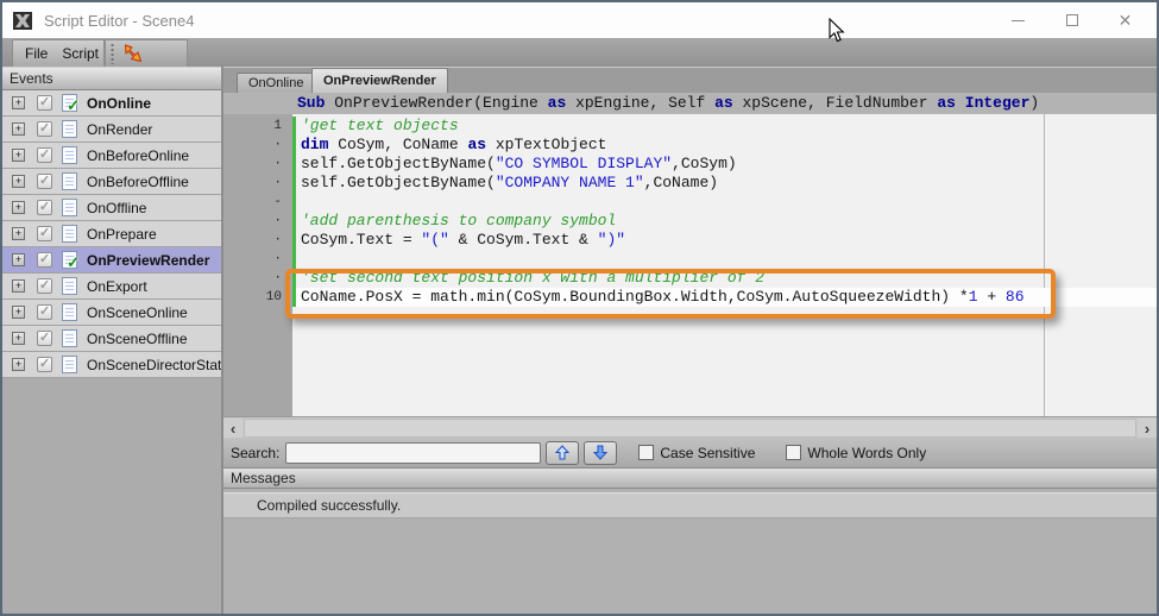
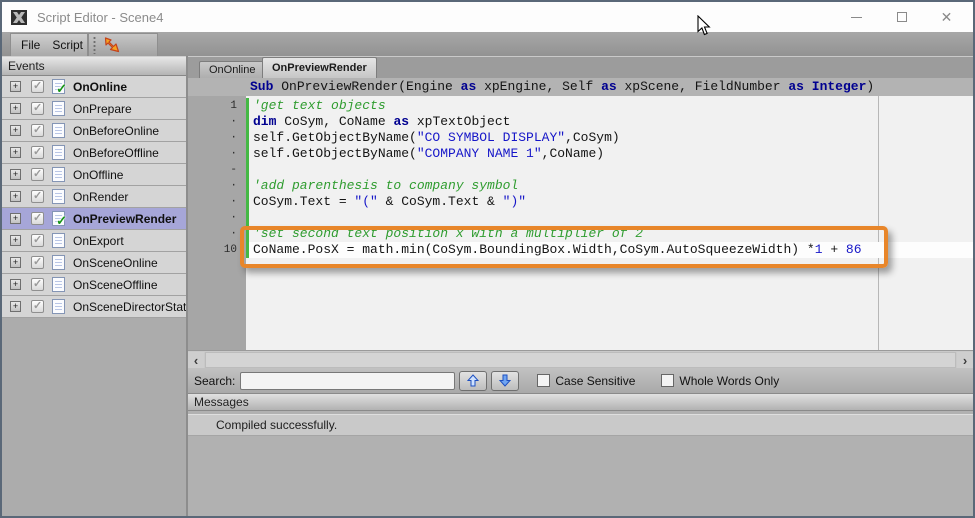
  Script Editor - Scene4
  ✕
  File
  Script
  Events
  +
  OnOnline
  +
- OnRender
+ OnPrepare
  +
  OnBeforeOnline
  +
  OnBeforeOffline
  +
  OnOffline
  +
- OnPrepare
+ OnRender
  +
  OnPreviewRender
  +
  OnExport
  +
  OnSceneOnline
  +
  OnSceneOffline
  +
  OnSceneDirectorStat
  OnOnline
  OnPreviewRender
  Sub OnPreviewRender(Engine as xpEngine, Self as xpScene, FieldNumber as Integer)
  1
  ·
  ·
  ·
  -
  ·
  ·
  ·
  ·
  10
  'get text objects
  dim CoSym, CoName as xpTextObject
  self.GetObjectByName("CO SYMBOL DISPLAY",CoSym)
  self.GetObjectByName("COMPANY NAME 1",CoName)
  'add parenthesis to company symbol
  CoSym.Text = "(" & CoSym.Text & ")"
  'set second text position x with a multiplier of 2
  CoName.PosX = math.min(CoSym.BoundingBox.Width,CoSym.AutoSqueezeWidth) *1 + 86
  ‹
  ›
  Search:
  Case Sensitive
  Whole Words Only
  Messages
  Compiled successfully.
